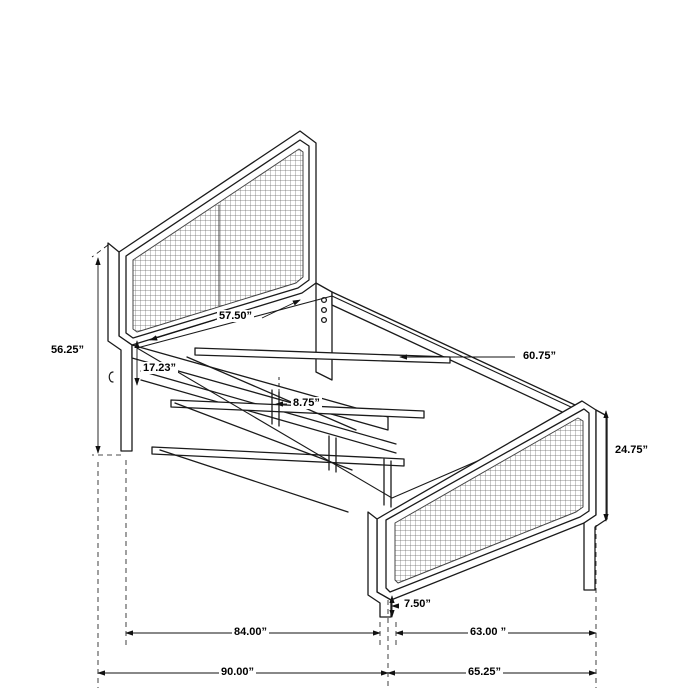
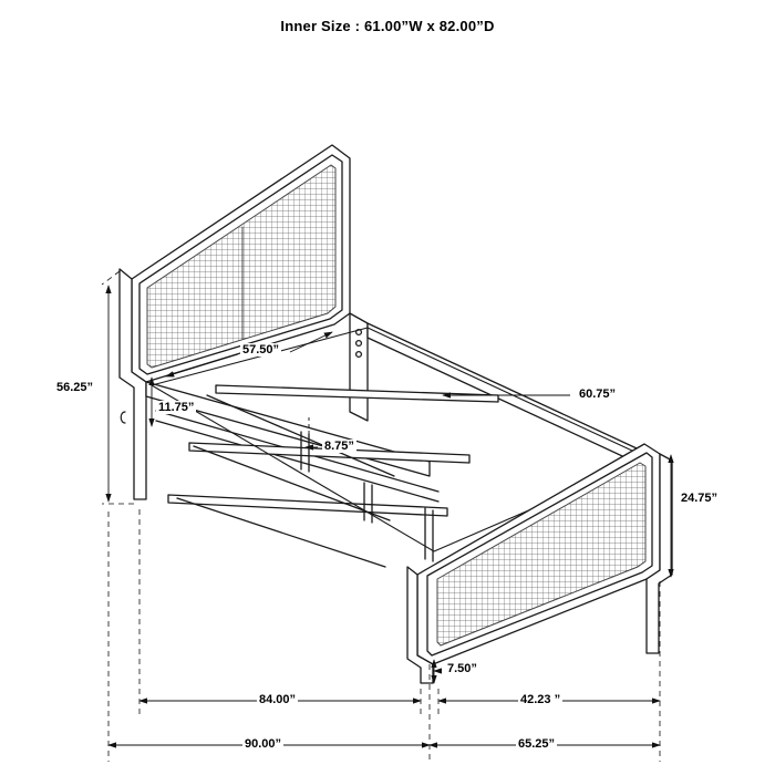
+ Inner Size : 61.00”W x 82.00”D
  56.25”
  57.50”
- 17.23”
+ 11.75”
  8.75”
  60.75”
  24.75”
  7.50”
  84.00”
- 63.00 ”
+ 42.23 ”
  90.00”
  65.25”
